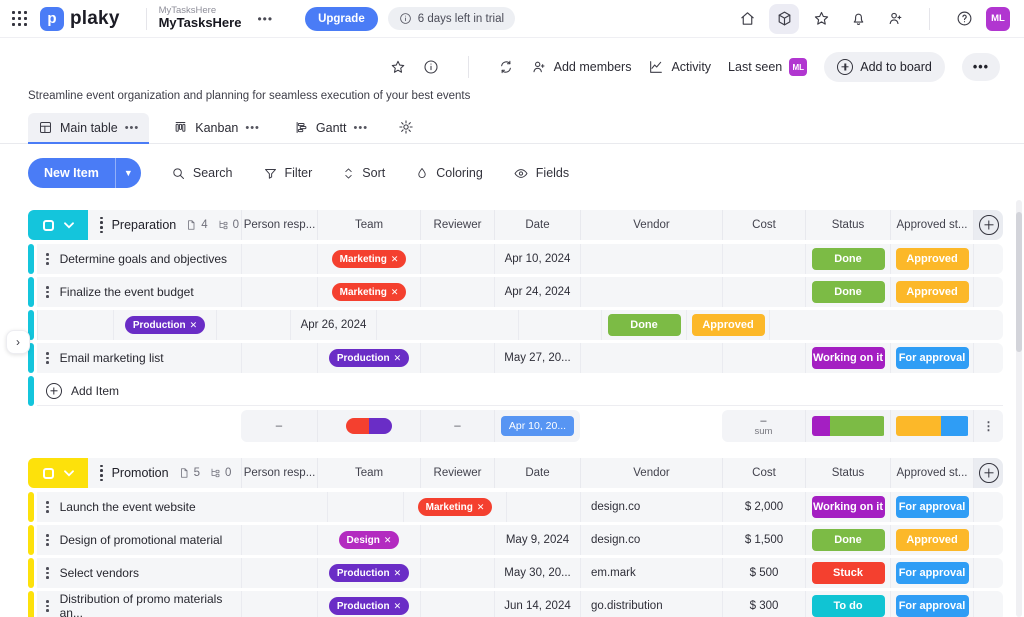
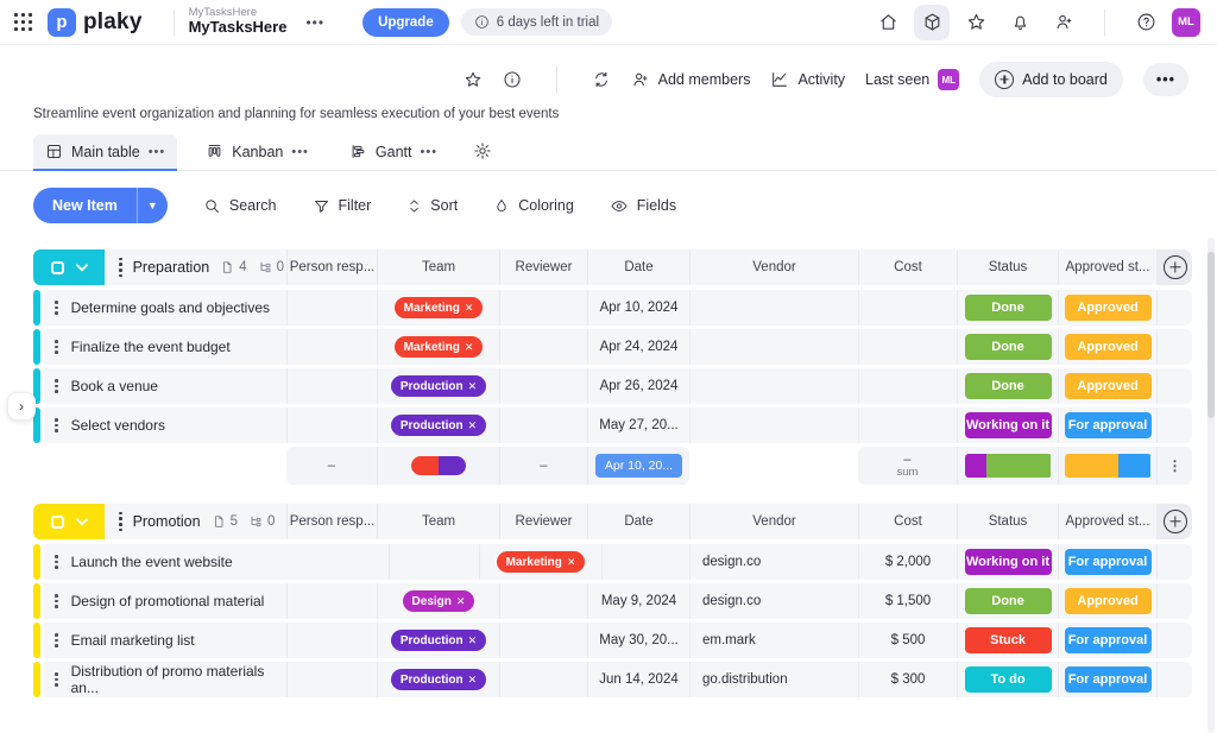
  p
  plaky
  MyTasksHere
  MyTasksHere
  •••
  Upgrade
  6 days left in trial
  ML
  Add members
  Activity
  Last seen
  ML
  Add to board
  •••
  Streamline event organization and planning for seamless execution of your best events
  Main table
  •••
  Kanban
  •••
  Gantt
  •••
  New Item
  ▼
  Search
  Filter
  Sort
  Coloring
  Fields
  Preparation
  4
  0
  Person resp...
  Team
  Reviewer
  Date
  Vendor
  Cost
  Status
  Approved st...
  Determine goals and objectives
  Marketing
  ✕
  Apr 10, 2024
  Done
  Approved
  Finalize the event budget
  Marketing
  ✕
  Apr 24, 2024
  Done
  Approved
+ Book a venue
  Production
  ✕
  Apr 26, 2024
  Done
  Approved
- Email marketing list
+ Select vendors
  Production
  ✕
  May 27, 20...
  Working on it
  For approval
- Add Item
  –
  –
  Apr 10, 20...
  –
  sum
  ⋮
  Promotion
  5
  0
  Person resp...
  Team
  Reviewer
  Date
  Vendor
  Cost
  Status
  Approved st...
  Launch the event website
  Marketing
  ✕
  design.co
  $ 2,000
  Working on it
  For approval
  Design of promotional material
  Design
  ✕
  May 9, 2024
  design.co
  $ 1,500
  Done
  Approved
- Select vendors
+ Email marketing list
  Production
  ✕
  May 30, 20...
  em.mark
  $ 500
  Stuck
  For approval
  Distribution of promo materials an...
  Production
  ✕
  Jun 14, 2024
  go.distribution
  $ 300
  To do
  For approval
  ›
